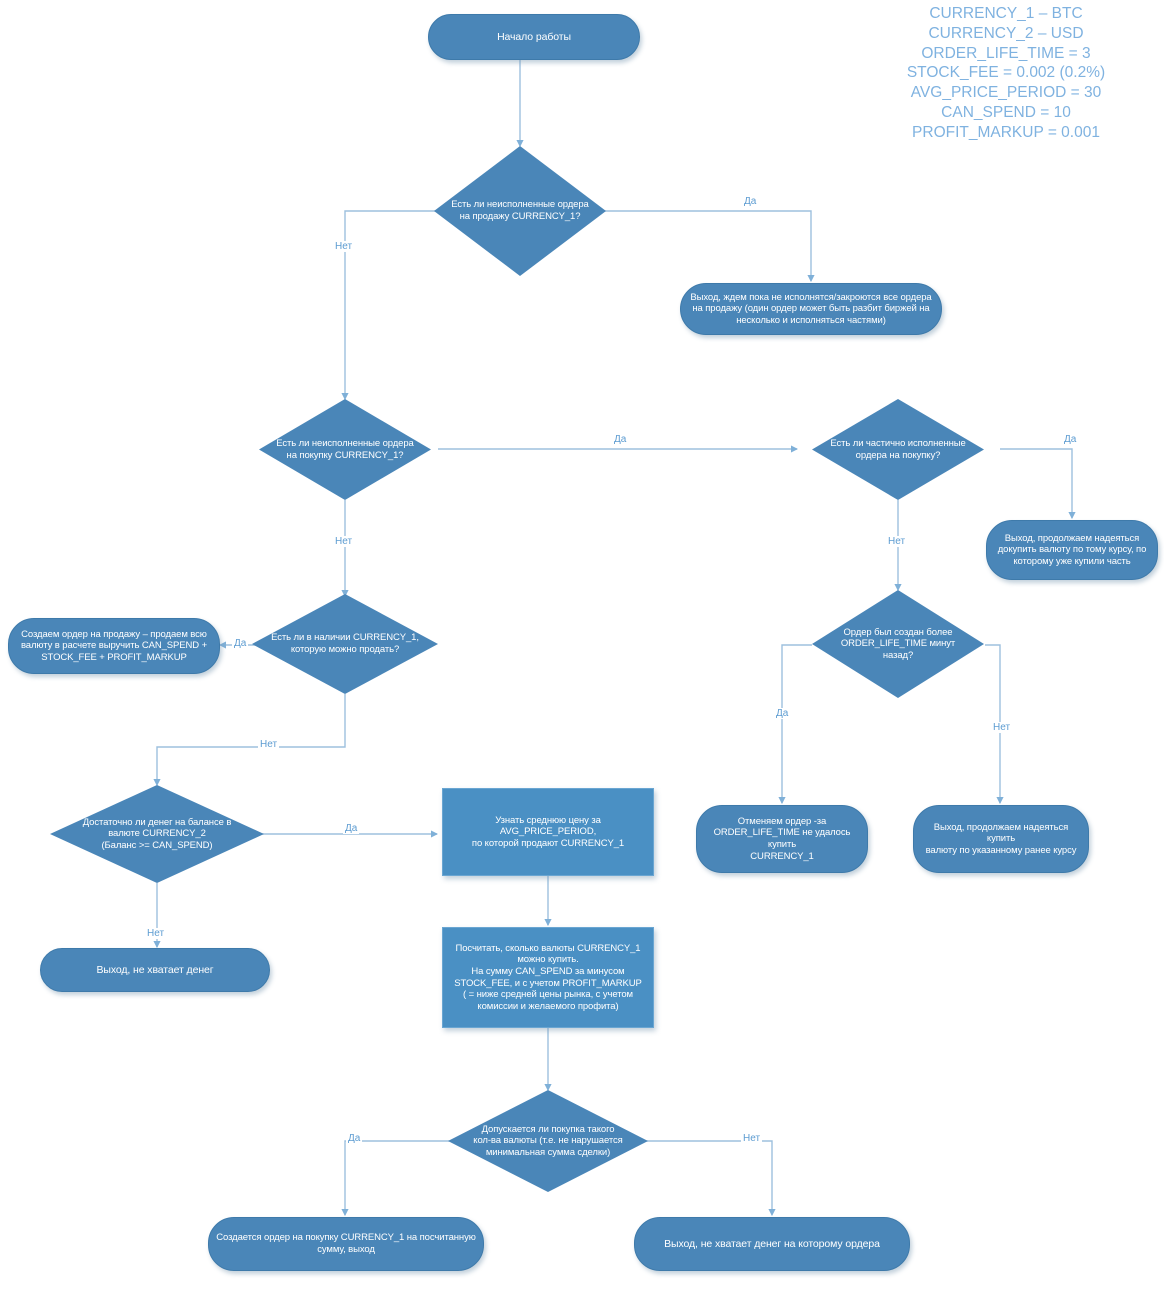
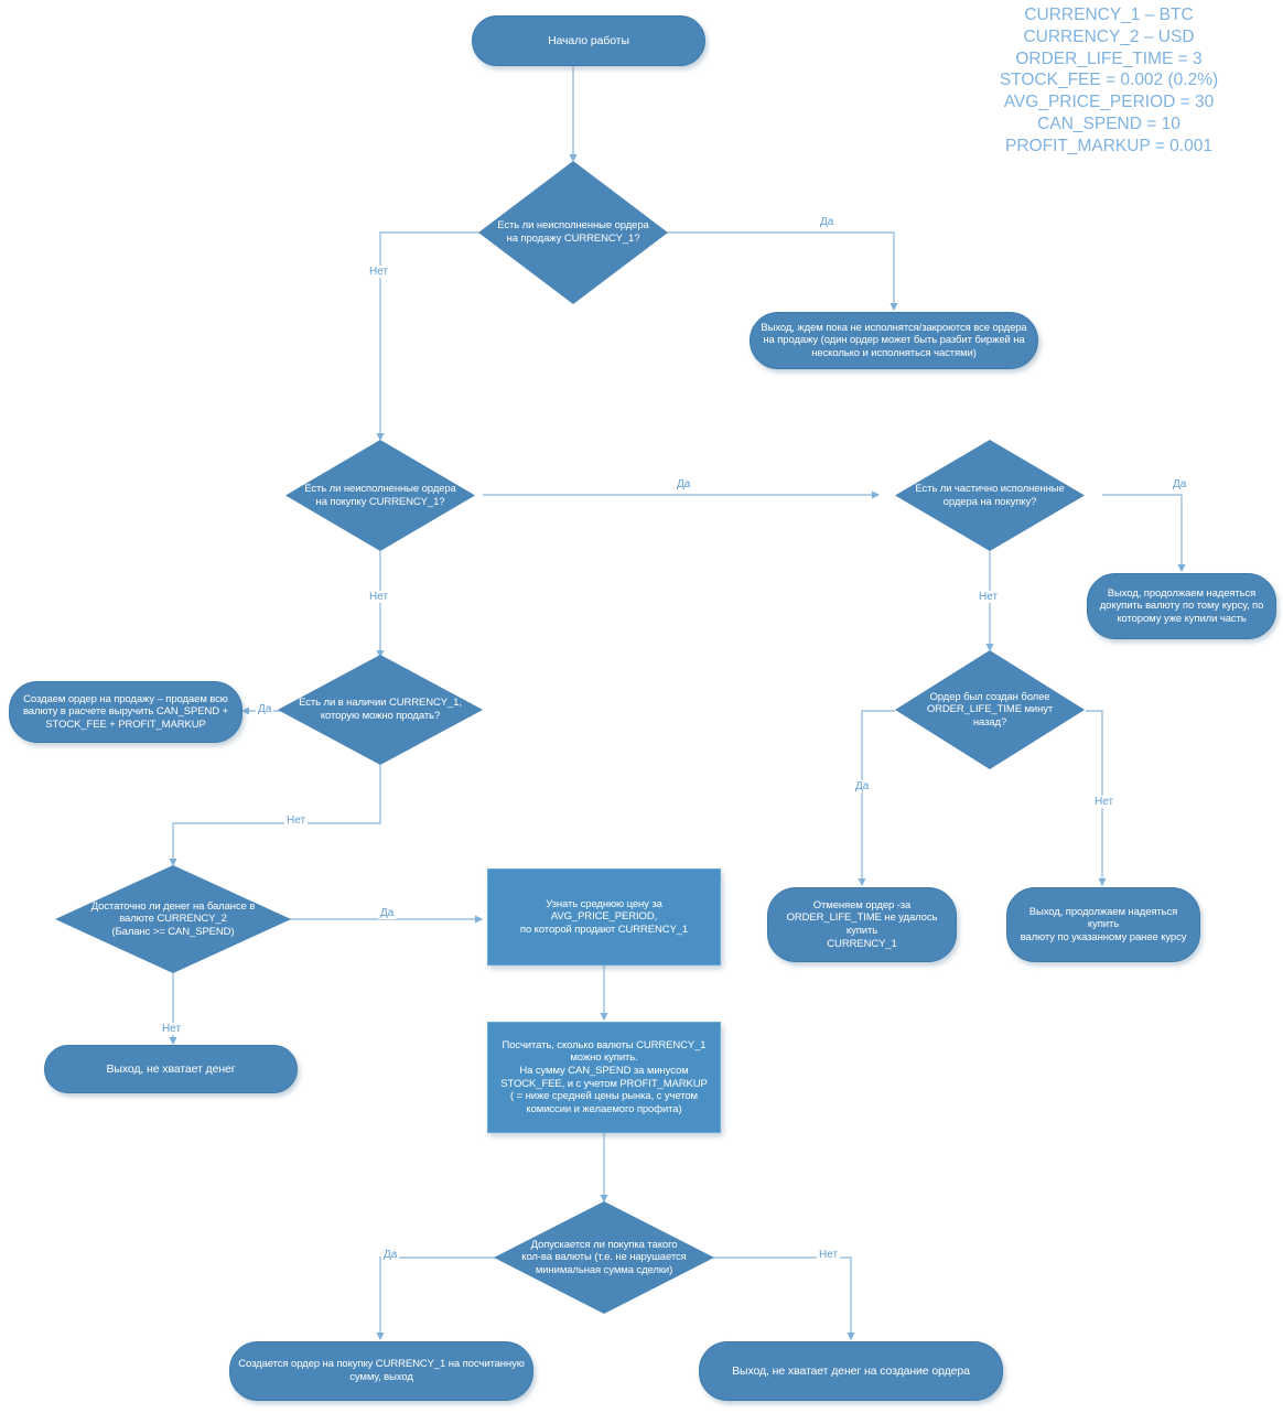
  Да
  Нет
  Да
  Нет
  Да
  Нет
  Да
  Нет
  Да
  Нет
  Да
  Нет
  Да
  Нет
  CURRENCY_1 – BTC
  CURRENCY_2 – USD
  ORDER_LIFE_TIME = 3
  STOCK_FEE = 0.002 (0.2%)
  AVG_PRICE_PERIOD = 30
  CAN_SPEND = 10
  PROFIT_MARKUP = 0.001
  Начало работы
  Есть ли неисполненные ордера
  на продажу CURRENCY_1?
  Выход, ждем пока не исполнятся/закроются все ордера
  на продажу (один ордер может быть разбит биржей на
  несколько и исполняться частями)
  Есть ли неисполненные ордера
  на покупку CURRENCY_1?
  Есть ли частично исполненные
  ордера на покупку?
  Выход, продолжаем надеяться
  докупить валюту по тому курсу, по
  которому уже купили часть
  Есть ли в наличии CURRENCY_1,
  которую можно продать?
  Создаем ордер на продажу – продаем всю
  валюту в расчете выручить CAN_SPEND +
  STOCK_FEE + PROFIT_MARKUP
  Ордер был создан более
  ORDER_LIFE_TIME минут
  назад?
  Отменяем ордер -за
  ORDER_LIFE_TIME не удалось купить
  CURRENCY_1
  Выход, продолжаем надеяться купить
  валюту по указанному ранее курсу
  Достаточно ли денег на балансе в
  валюте CURRENCY_2
  (Баланс >= CAN_SPEND)
  Выход, не хватает денег
  Узнать среднюю цену за AVG_PRICE_PERIOD,
  по которой продают CURRENCY_1
  Посчитать, сколько валюты CURRENCY_1
  можно купить.
  На сумму CAN_SPEND за минусом
  STOCK_FEE, и с учетом PROFIT_MARKUP
  ( = ниже средней цены рынка, с учетом
  комиссии и желаемого профита)
  Допускается ли покупка такого
  кол-ва валюты (т.е. не нарушается
  минимальная сумма сделки)
  Создается ордер на покупку CURRENCY_1 на посчитанную
  сумму, выход
- Выход, не хватает денег на которому ордера
+ Выход, не хватает денег на создание ордера
